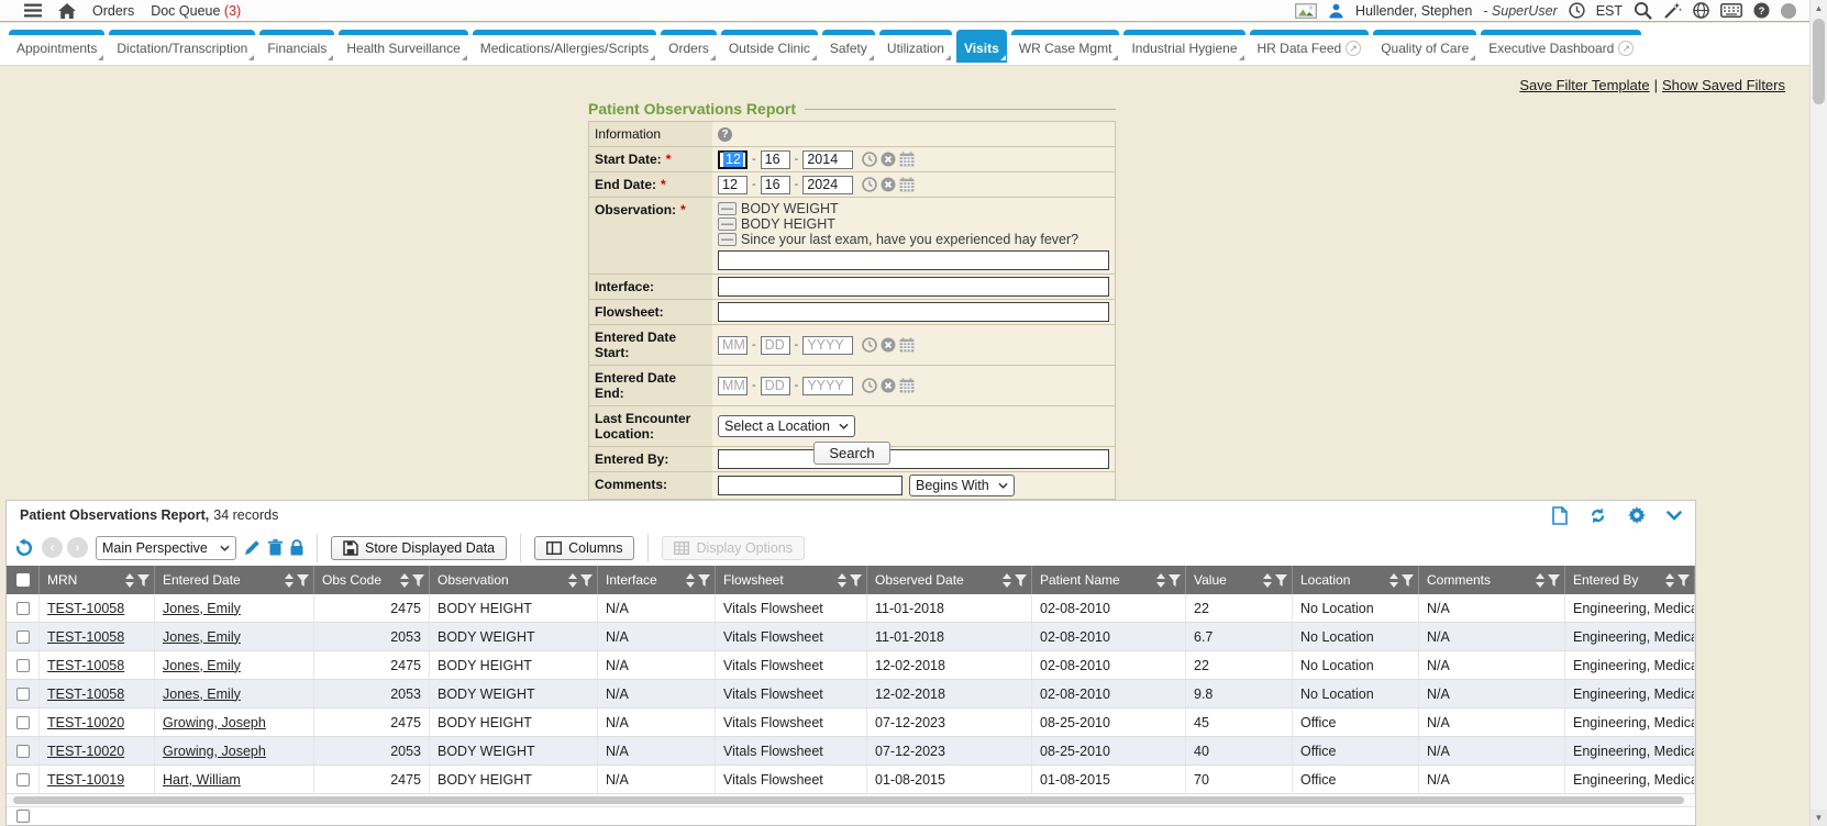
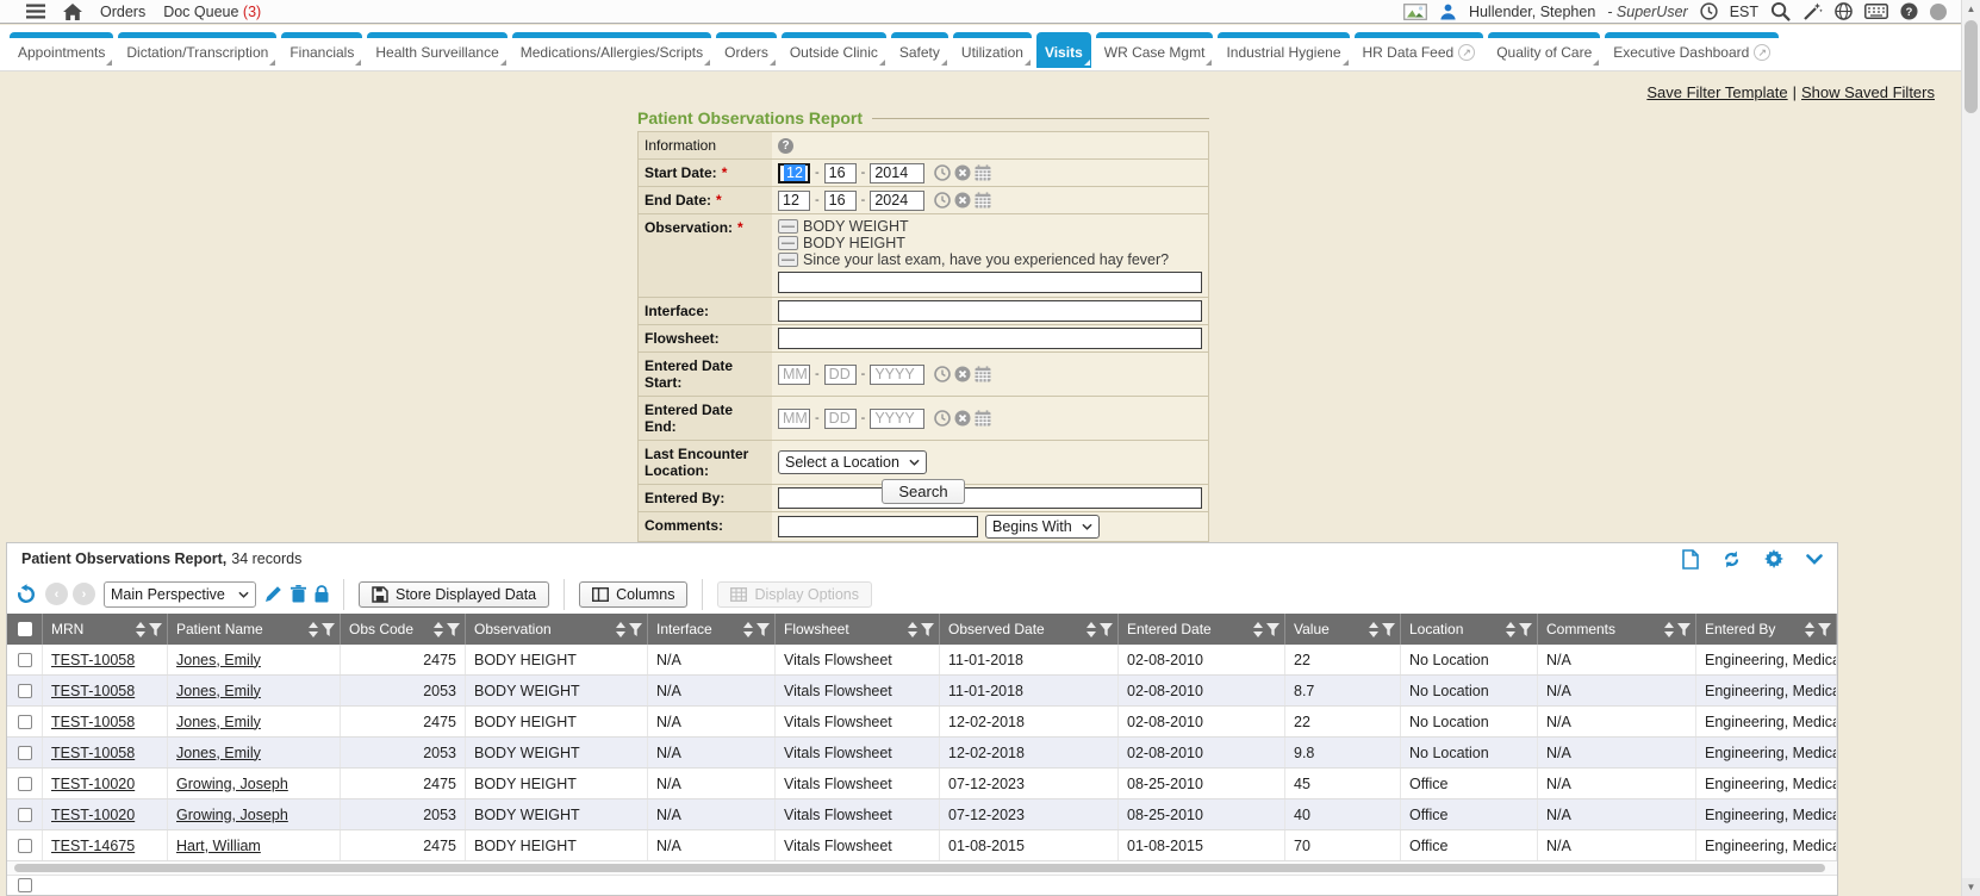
  Orders
  Doc Queue (3)
  Hullender, Stephen
  - SuperUser
  EST
  ?
  Appointments
  Dictation/Transcription
  Financials
  Health Surveillance
  Medications/Allergies/Scripts
  Orders
  Outside Clinic
  Safety
  Utilization
  Visits
  WR Case Mgmt
  Industrial Hygiene
  HR Data Feed
  ↗
  Quality of Care
  Executive Dashboard
  ↗
  Save Filter Template | Show Saved Filters
  Patient Observations Report
  Information
  ?
  Start Date: *
  12
  -
  16
  -
  2014
  End Date: *
  12
  -
  16
  -
  2024
  Observation: *
  —
  BODY WEIGHT
  —
  BODY HEIGHT
  —
  Since your last exam, have you experienced hay fever?
  Interface:
  Flowsheet:
  Entered Date Start:
  MM
  -
  DD
  -
  YYYY
  Entered Date End:
  MM
  -
  DD
  -
  YYYY
  Last Encounter Location:
  Select a Location
  Entered By:
  Comments:
  Begins With
  Search
  Patient Observations Report,
  34 records
  ‹
  ›
  Main Perspective
  Store Displayed Data
  Columns
  Display Options
  MRN
- Entered Date
+ Patient Name
  Obs Code
  Observation
  Interface
  Flowsheet
  Observed Date
- Patient Name
+ Entered Date
  Value
  Location
  Comments
  Entered By
  TEST-10058
  Jones, Emily
  2475
  BODY HEIGHT
  N/A
  Vitals Flowsheet
  11-01-2018
  02-08-2010
  22
  No Location
  N/A
  Engineering, Medic
  TEST-10058
  Jones, Emily
  2053
  BODY WEIGHT
  N/A
  Vitals Flowsheet
  11-01-2018
  02-08-2010
- 6.7
+ 8.7
  No Location
  N/A
  Engineering, Medic
  TEST-10058
  Jones, Emily
  2475
  BODY HEIGHT
  N/A
  Vitals Flowsheet
  12-02-2018
  02-08-2010
  22
  No Location
  N/A
  Engineering, Medic
  TEST-10058
  Jones, Emily
  2053
  BODY WEIGHT
  N/A
  Vitals Flowsheet
  12-02-2018
  02-08-2010
  9.8
  No Location
  N/A
  Engineering, Medic
  TEST-10020
  Growing, Joseph
  2475
  BODY HEIGHT
  N/A
  Vitals Flowsheet
  07-12-2023
  08-25-2010
  45
  Office
  N/A
  Engineering, Medic
  TEST-10020
  Growing, Joseph
  2053
  BODY WEIGHT
  N/A
  Vitals Flowsheet
  07-12-2023
  08-25-2010
  40
  Office
  N/A
  Engineering, Medic
- TEST-10019
+ TEST-14675
  Hart, William
  2475
  BODY HEIGHT
  N/A
  Vitals Flowsheet
  01-08-2015
  01-08-2015
  70
  Office
  N/A
  Engineering, Medic
  ▲
  ▼
